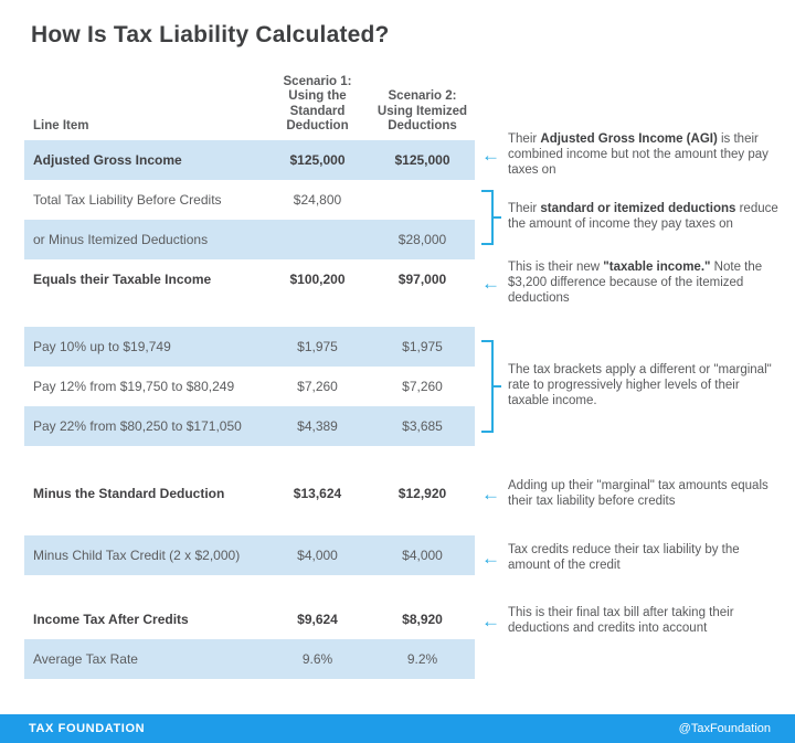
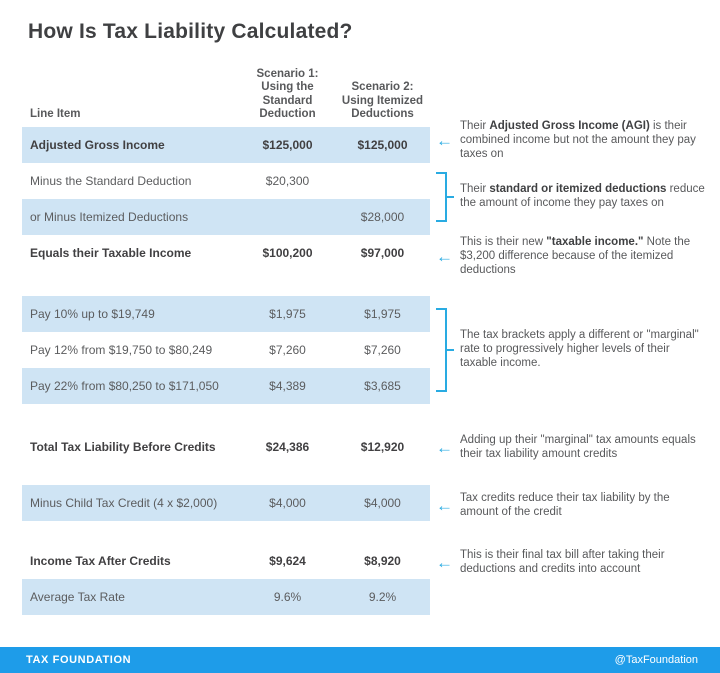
  How Is Tax Liability Calculated?
  Line Item
  Scenario 1:
  Using the
  Standard
  Deduction
  Scenario 2:
  Using Itemized
  Deductions
  Adjusted Gross Income
  $125,000
  $125,000
- Total Tax Liability Before Credits
+ Minus the Standard Deduction
- $24,800
+ $20,300
  or Minus Itemized Deductions
  $28,000
  Equals their Taxable Income
  $100,200
  $97,000
  Pay 10% up to $19,749
  $1,975
  $1,975
  Pay 12% from $19,750 to $80,249
  $7,260
  $7,260
  Pay 22% from $80,250 to $171,050
  $4,389
  $3,685
- Minus the Standard Deduction
+ Total Tax Liability Before Credits
- $13,624
+ $24,386
  $12,920
- Minus Child Tax Credit (2 x $2,000)
+ Minus Child Tax Credit (4 x $2,000)
  $4,000
  $4,000
  Income Tax After Credits
  $9,624
  $8,920
  Average Tax Rate
  9.6%
  9.2%
  ←
  Their Adjusted Gross Income (AGI) is their combined income but not the amount they pay taxes on
  Their standard or itemized deductions reduce the amount of income they pay taxes on
  ←
  This is their new "taxable income." Note the $3,200 difference because of the itemized deductions
  The tax brackets apply a different or "marginal" rate to progressively higher levels of their taxable income.
  ←
- Adding up their "marginal" tax amounts equals their tax liability before credits
+ Adding up their "marginal" tax amounts equals their tax liability amount credits
  ←
  Tax credits reduce their tax liability by the amount of the credit
  ←
  This is their final tax bill after taking their deductions and credits into account
  TAX FOUNDATION
  @TaxFoundation
